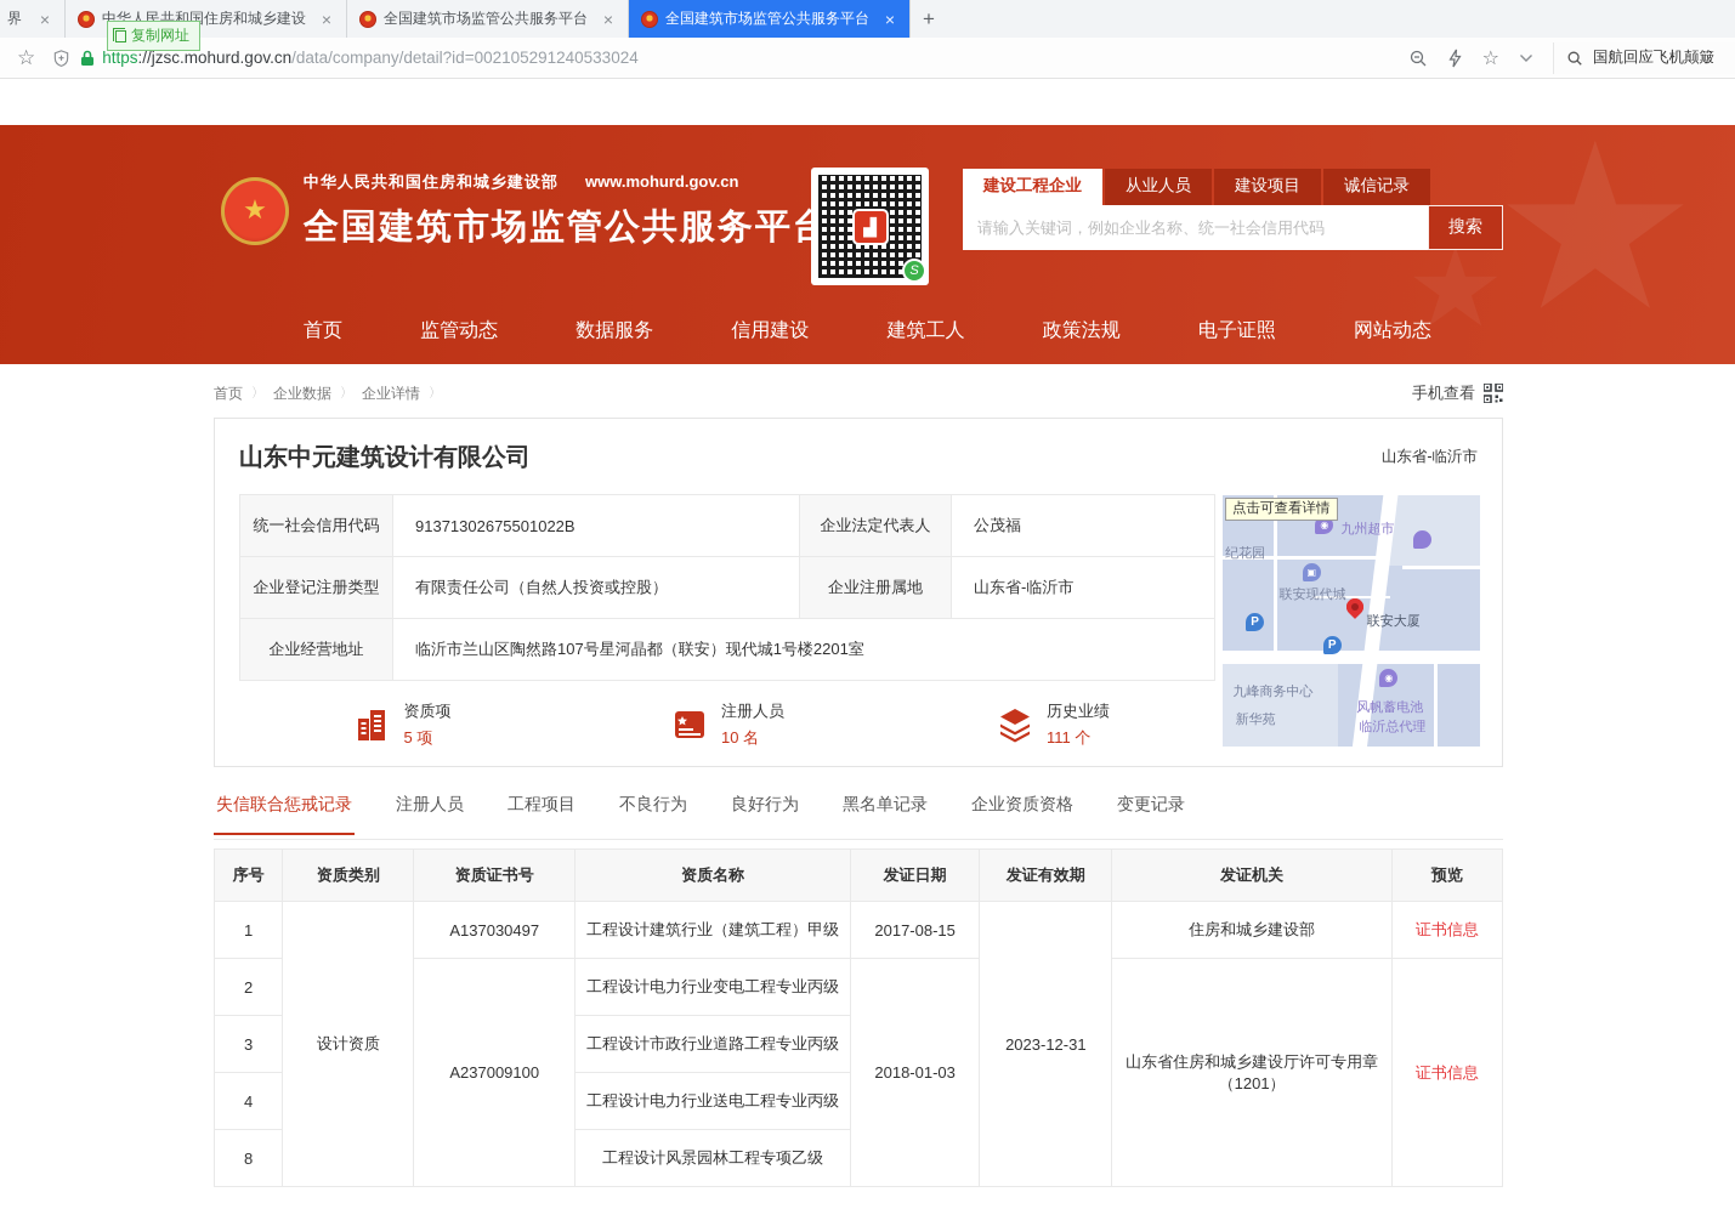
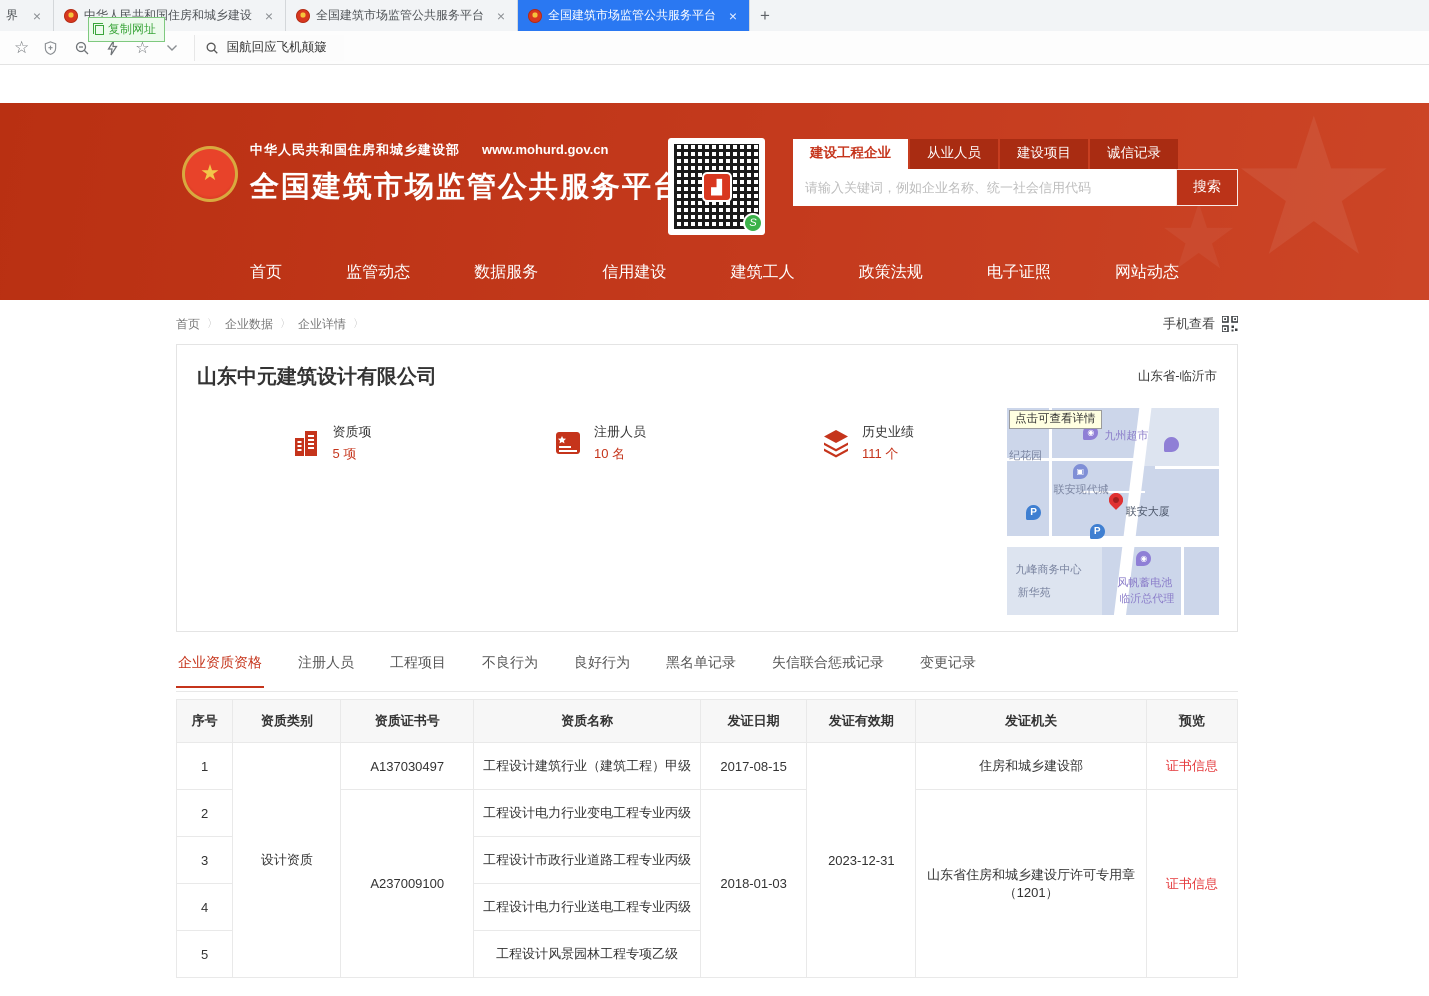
  界
  ×
  中华人民共和国住房和城乡建设
  ×
  全国建筑市场监管公共服务平台
  ×
  全国建筑市场监管公共服务平台
  ×
  +
  复制网址
  ☆
- https://jzsc.mohurd.gov.cn/data/company/detail?id=002105291240533024
  ☆
  国航回应飞机颠簸
  ★
  ★
  中华人民共和国住房和城乡建设部
  www.mohurd.gov.cn
  全国建筑市场监管公共服务平
  ▟
  S
  建设工程企业
  从业人员
  建设项目
  诚信记录
  请输入关键词，例如企业名称、统一社会信用代码
  搜索
  首页
  监管动态
  数据服务
  信用建设
  建筑工人
  政策法规
  电子证照
  网站动态
  首页
  〉
  企业数据
  〉
  企业详情
  〉
  手机查看
  山东中元建筑设计有限公司
  山东省-临沂市
- 统一社会信用代码	91371302675501022B	企业法定代表人	公茂福
- 企业登记注册类型	有限责任公司（自然人投资或控股）	企业注册属地	山东省-临沂市
- 企业经营地址	临沂市兰山区陶然路107号星河晶都（联安）现代城1号楼2201室
  资质项
  5 项
  注册人员
  10 名
  历史业绩
  111 个
  ◉
  九州超市
  纪花园
  ▣
  联安现代城
  联安大厦
  P
  P
  九峰商务中心
  ◉
  风帆蓄电池
  临沂总代理
  新华苑
  点击可查看详情
- 失信联合惩戒记录
+ 企业资质资格
  注册人员
  工程项目
  不良行为
  良好行为
  黑名单记录
- 企业资质资格
+ 失信联合惩戒记录
  变更记录
  序号	资质类别	资质证书号	资质名称	发证日期	发证有效期	发证机关	预览
  1	设计资质	A137030497	工程设计建筑行业（建筑工程）甲级	2017-08-15	2023-12-31	住房和城乡建设部	证书信息
  2	A237009100	工程设计电力行业变电工程专业丙级	2018-01-03	山东省住房和城乡建设厅许可专用章 （1201）	证书信息
  3	工程设计市政行业道路工程专业丙级
  4	工程设计电力行业送电工程专业丙级
- 8	工程设计风景园林工程专项乙级
+ 5	工程设计风景园林工程专项乙级
